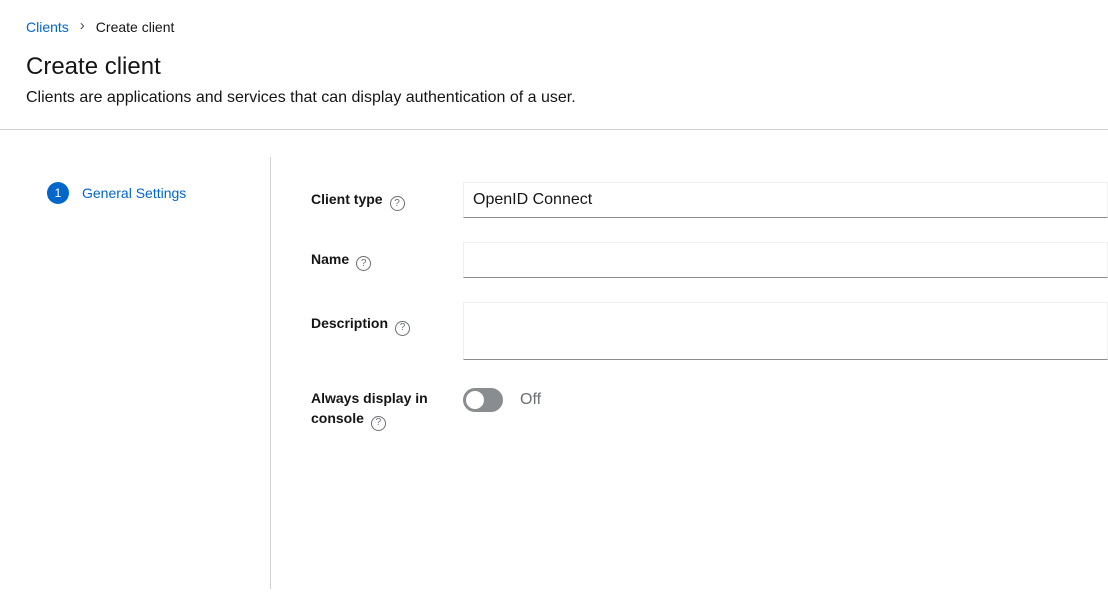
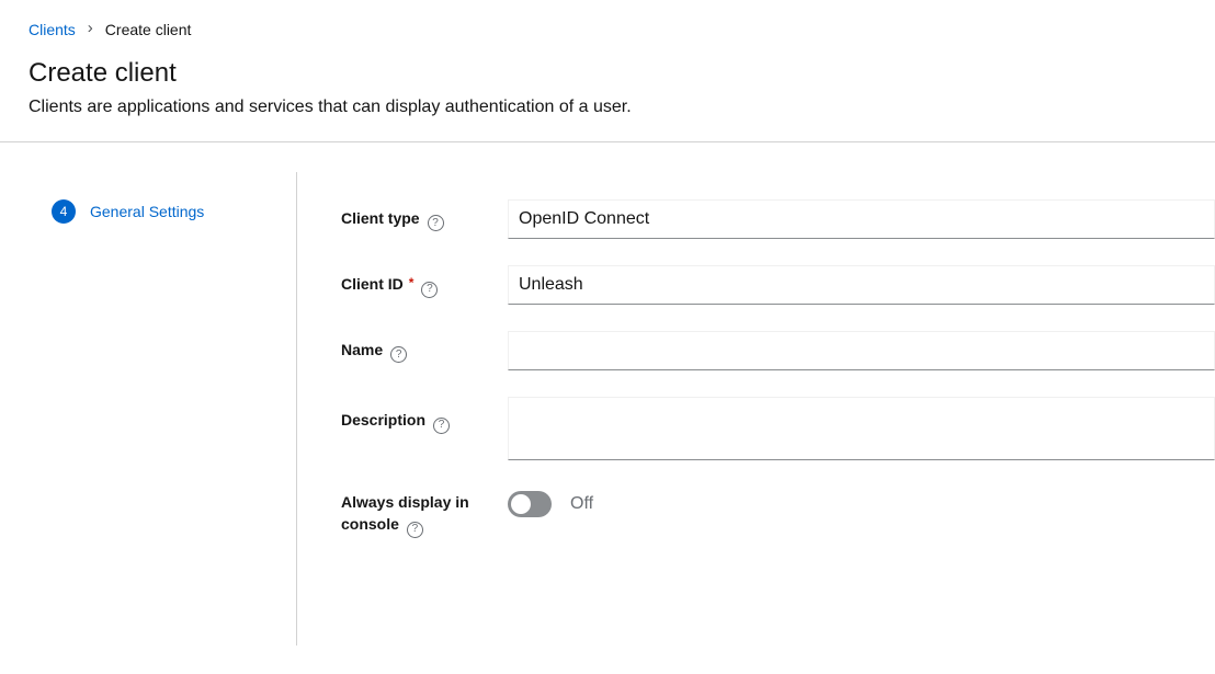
  Clients
  ›
  Create client
  Create client
  Clients are applications and services that can display authentication of a user.
- 1
+ 4
  General Settings
  Client type ?
  OpenID Connect
+ Client ID * ?
+ Unleash
  Name ?
  Description ?
  Always display in console ?
  Off
